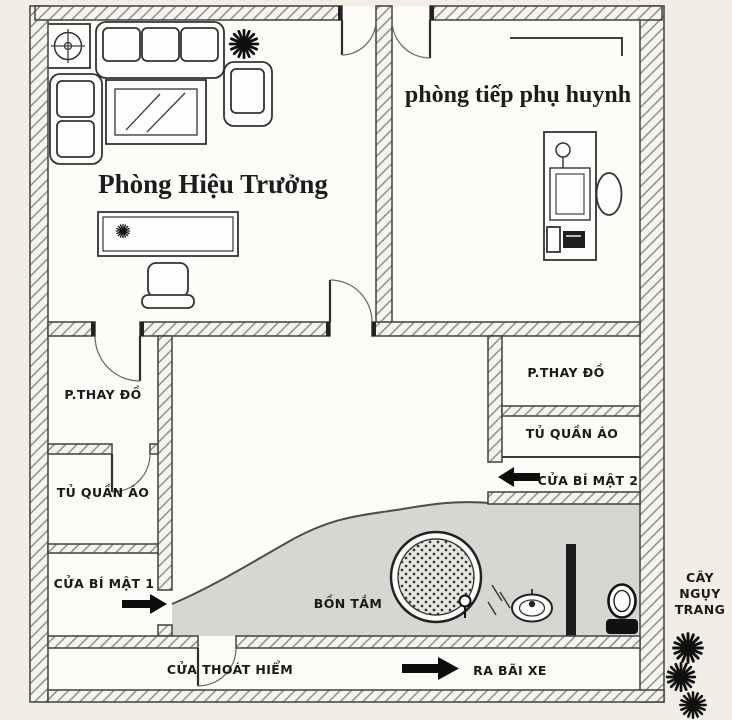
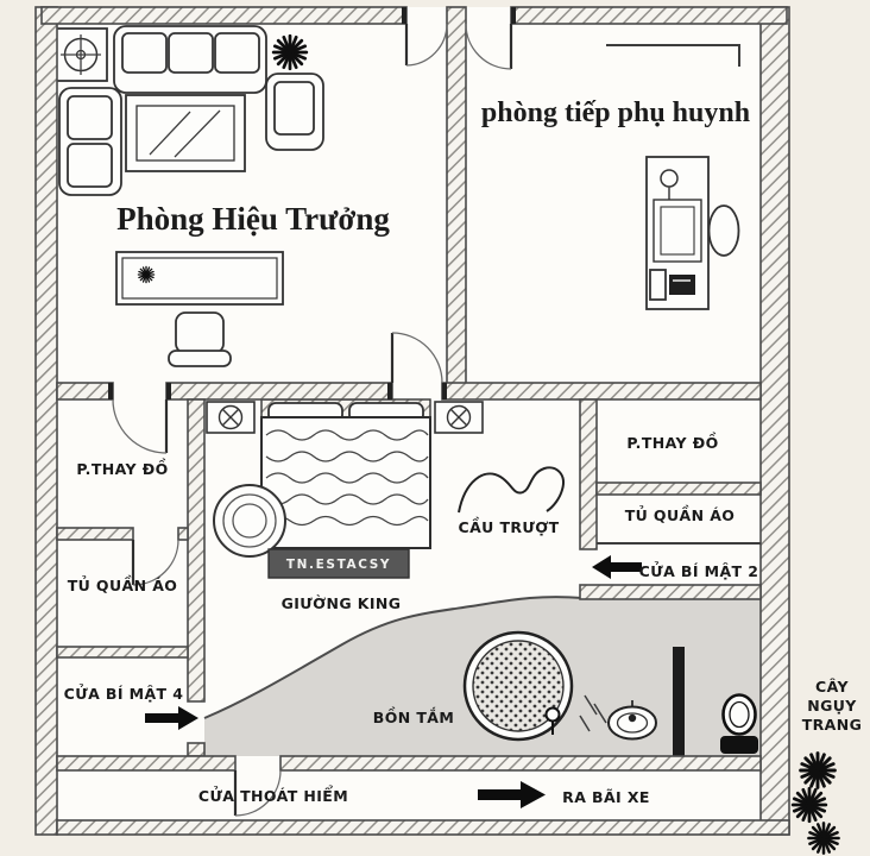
+ TN.ESTACSY
+ GIƯỜNG KING
+ CẦU TRƯỢT
  BỒN TẮM
  Phòng Hiệu Trưởng
  phòng tiếp phụ huynh
  P.THAY ĐỒ
  TỦ QUẦN ÁO
- CỬA BÍ MẬT 1
+ CỬA BÍ MẬT 4
  P.THAY ĐỒ
  TỦ QUẦN ÁO
  CỬA BÍ MẬT 2
  CỬA THOÁT HIỂM
  RA BÃI XE
  CÂY
  NGỤY
  TRANG
